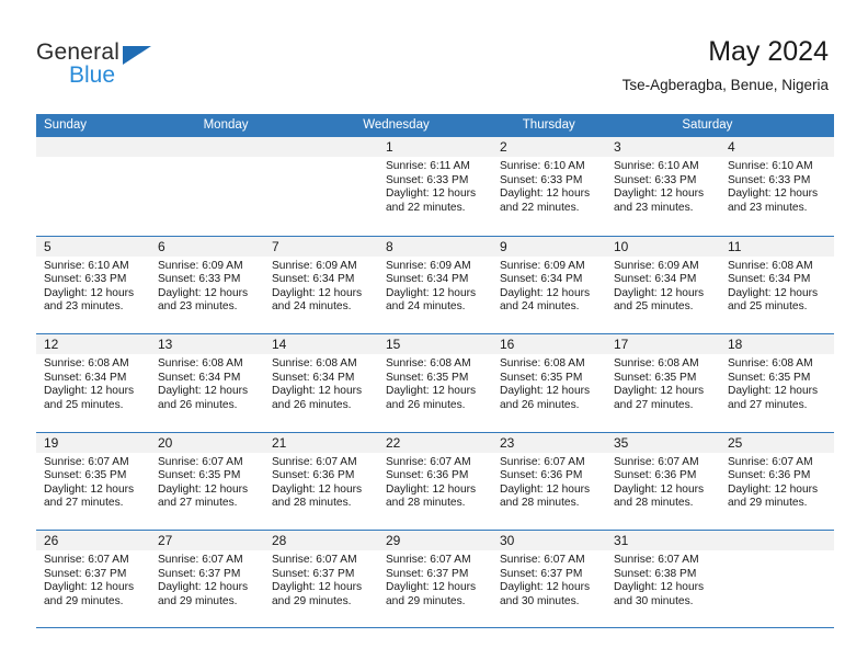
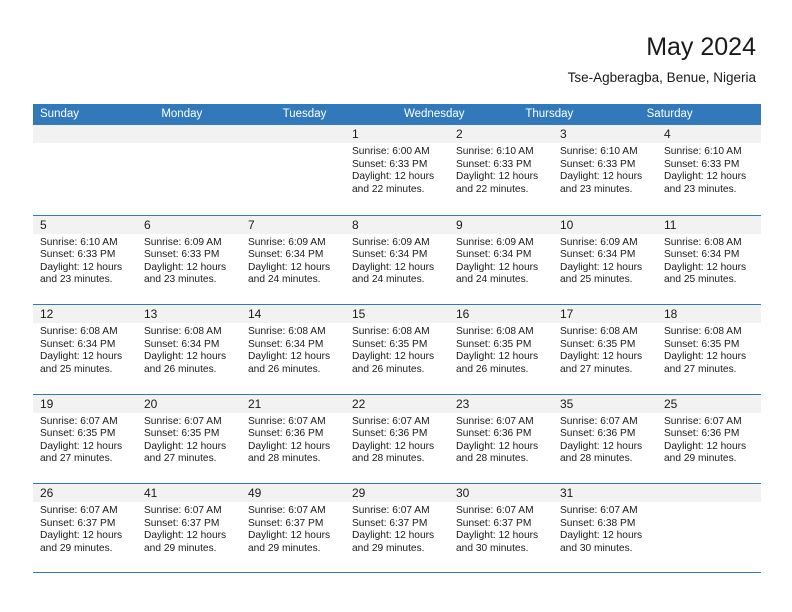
- General
- Blue
  May 2024
  Tse-Agberagba, Benue, Nigeria
  Sunday
  Monday
+ Tuesday
  Wednesday
  Thursday
  Saturday
  1
- Sunrise: 6:11 AM
+ Sunrise: 6:00 AM
  Sunset: 6:33 PM
  Daylight: 12 hours and 22 minutes.
  2
  Sunrise: 6:10 AM
  Sunset: 6:33 PM
  Daylight: 12 hours and 22 minutes.
  3
  Sunrise: 6:10 AM
  Sunset: 6:33 PM
  Daylight: 12 hours and 23 minutes.
  4
  Sunrise: 6:10 AM
  Sunset: 6:33 PM
  Daylight: 12 hours and 23 minutes.
  5
  Sunrise: 6:10 AM
  Sunset: 6:33 PM
  Daylight: 12 hours and 23 minutes.
  6
  Sunrise: 6:09 AM
  Sunset: 6:33 PM
  Daylight: 12 hours and 23 minutes.
  7
  Sunrise: 6:09 AM
  Sunset: 6:34 PM
  Daylight: 12 hours and 24 minutes.
  8
  Sunrise: 6:09 AM
  Sunset: 6:34 PM
  Daylight: 12 hours and 24 minutes.
  9
  Sunrise: 6:09 AM
  Sunset: 6:34 PM
  Daylight: 12 hours and 24 minutes.
  10
  Sunrise: 6:09 AM
  Sunset: 6:34 PM
  Daylight: 12 hours and 25 minutes.
  11
  Sunrise: 6:08 AM
  Sunset: 6:34 PM
  Daylight: 12 hours and 25 minutes.
  12
  Sunrise: 6:08 AM
  Sunset: 6:34 PM
  Daylight: 12 hours and 25 minutes.
  13
  Sunrise: 6:08 AM
  Sunset: 6:34 PM
  Daylight: 12 hours and 26 minutes.
  14
  Sunrise: 6:08 AM
  Sunset: 6:34 PM
  Daylight: 12 hours and 26 minutes.
  15
  Sunrise: 6:08 AM
  Sunset: 6:35 PM
  Daylight: 12 hours and 26 minutes.
  16
  Sunrise: 6:08 AM
  Sunset: 6:35 PM
  Daylight: 12 hours and 26 minutes.
  17
  Sunrise: 6:08 AM
  Sunset: 6:35 PM
  Daylight: 12 hours and 27 minutes.
  18
  Sunrise: 6:08 AM
  Sunset: 6:35 PM
  Daylight: 12 hours and 27 minutes.
  19
  Sunrise: 6:07 AM
  Sunset: 6:35 PM
  Daylight: 12 hours and 27 minutes.
  20
  Sunrise: 6:07 AM
  Sunset: 6:35 PM
  Daylight: 12 hours and 27 minutes.
  21
  Sunrise: 6:07 AM
  Sunset: 6:36 PM
  Daylight: 12 hours and 28 minutes.
  22
  Sunrise: 6:07 AM
  Sunset: 6:36 PM
  Daylight: 12 hours and 28 minutes.
  23
  Sunrise: 6:07 AM
  Sunset: 6:36 PM
  Daylight: 12 hours and 28 minutes.
  35
  Sunrise: 6:07 AM
  Sunset: 6:36 PM
  Daylight: 12 hours and 28 minutes.
  25
  Sunrise: 6:07 AM
  Sunset: 6:36 PM
  Daylight: 12 hours and 29 minutes.
  26
  Sunrise: 6:07 AM
  Sunset: 6:37 PM
  Daylight: 12 hours and 29 minutes.
- 27
+ 41
  Sunrise: 6:07 AM
  Sunset: 6:37 PM
  Daylight: 12 hours and 29 minutes.
- 28
+ 49
  Sunrise: 6:07 AM
  Sunset: 6:37 PM
  Daylight: 12 hours and 29 minutes.
  29
  Sunrise: 6:07 AM
  Sunset: 6:37 PM
  Daylight: 12 hours and 29 minutes.
  30
  Sunrise: 6:07 AM
  Sunset: 6:37 PM
  Daylight: 12 hours and 30 minutes.
  31
  Sunrise: 6:07 AM
  Sunset: 6:38 PM
  Daylight: 12 hours and 30 minutes.
